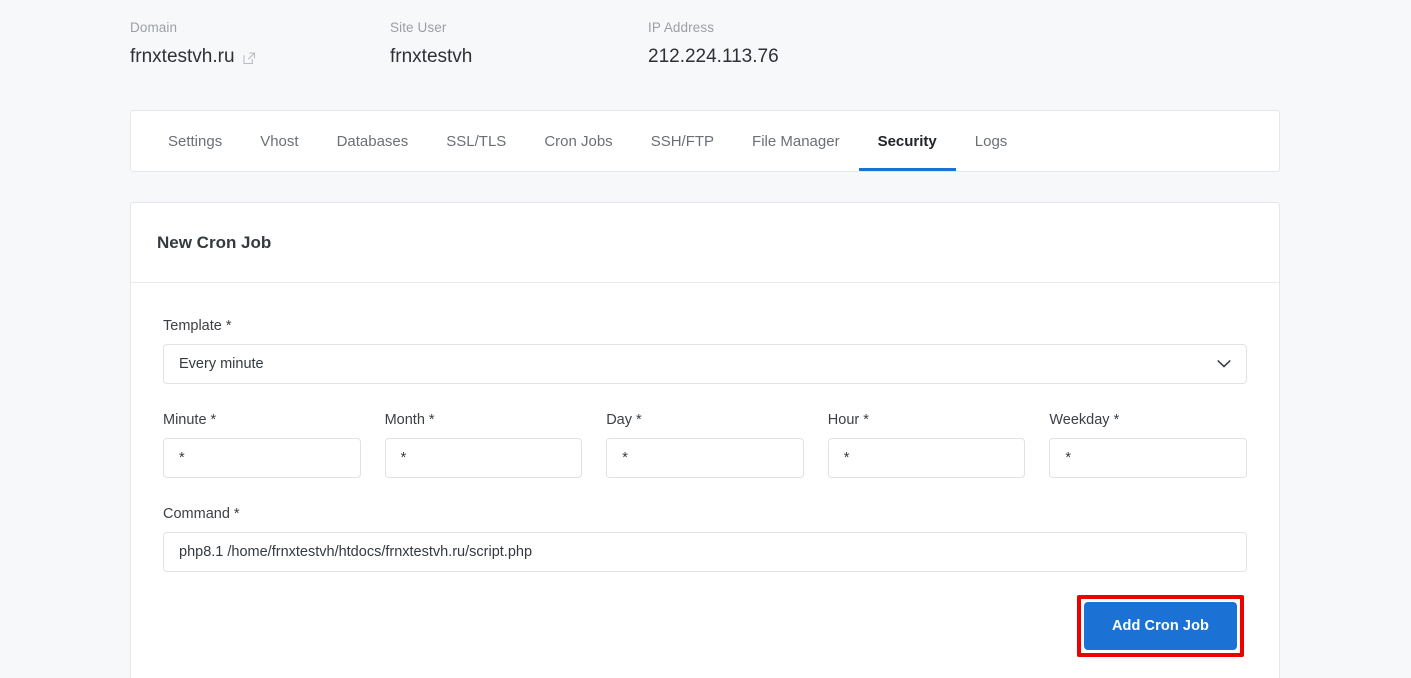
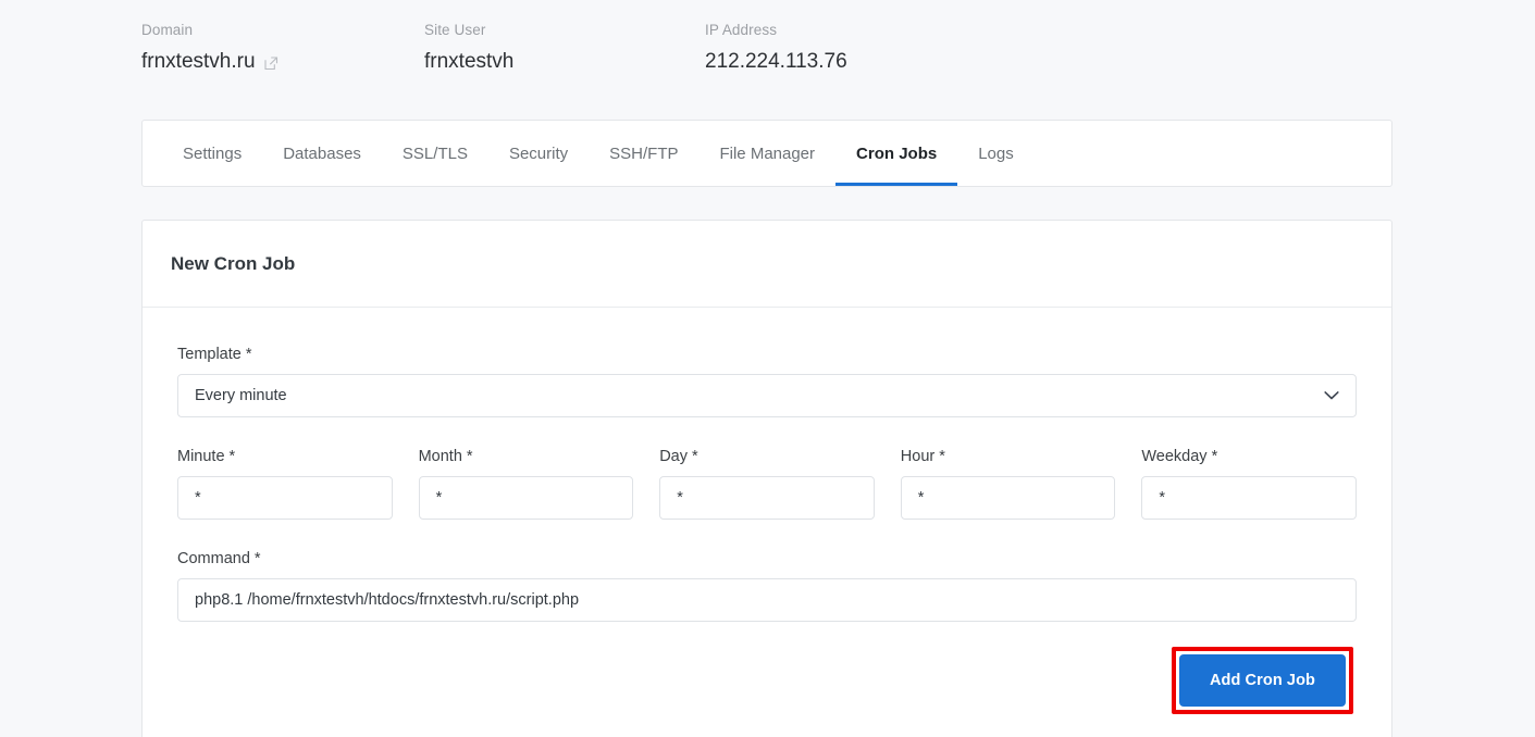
  Domain
  frnxtestvh.ru
  Site User
  frnxtestvh
  IP Address
  212.224.113.76
  Settings
- Vhost
  Databases
  SSL/TLS
- Cron Jobs
+ Security
  SSH/FTP
  File Manager
- Security
+ Cron Jobs
  Logs
  New Cron Job
  Template *
  Every minute
  Minute *
  *
  Month *
  *
  Day *
  *
  Hour *
  *
  Weekday *
  *
  Command *
  php8.1 /home/frnxtestvh/htdocs/frnxtestvh.ru/script.php
  Add Cron Job
